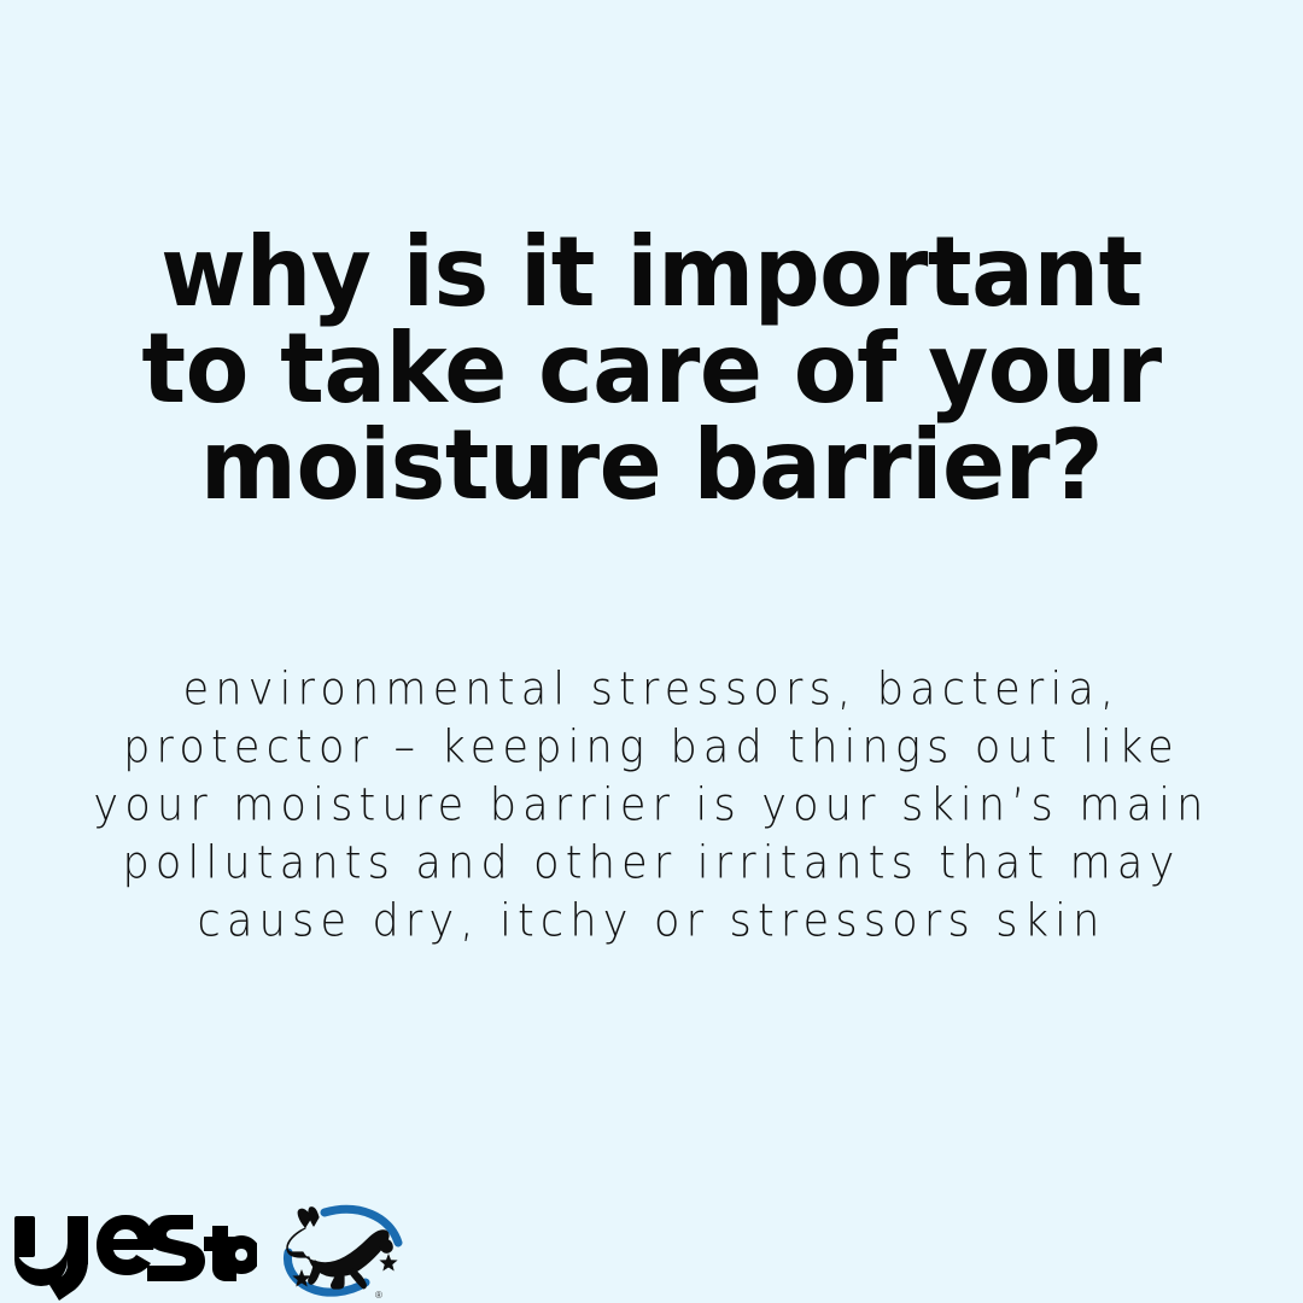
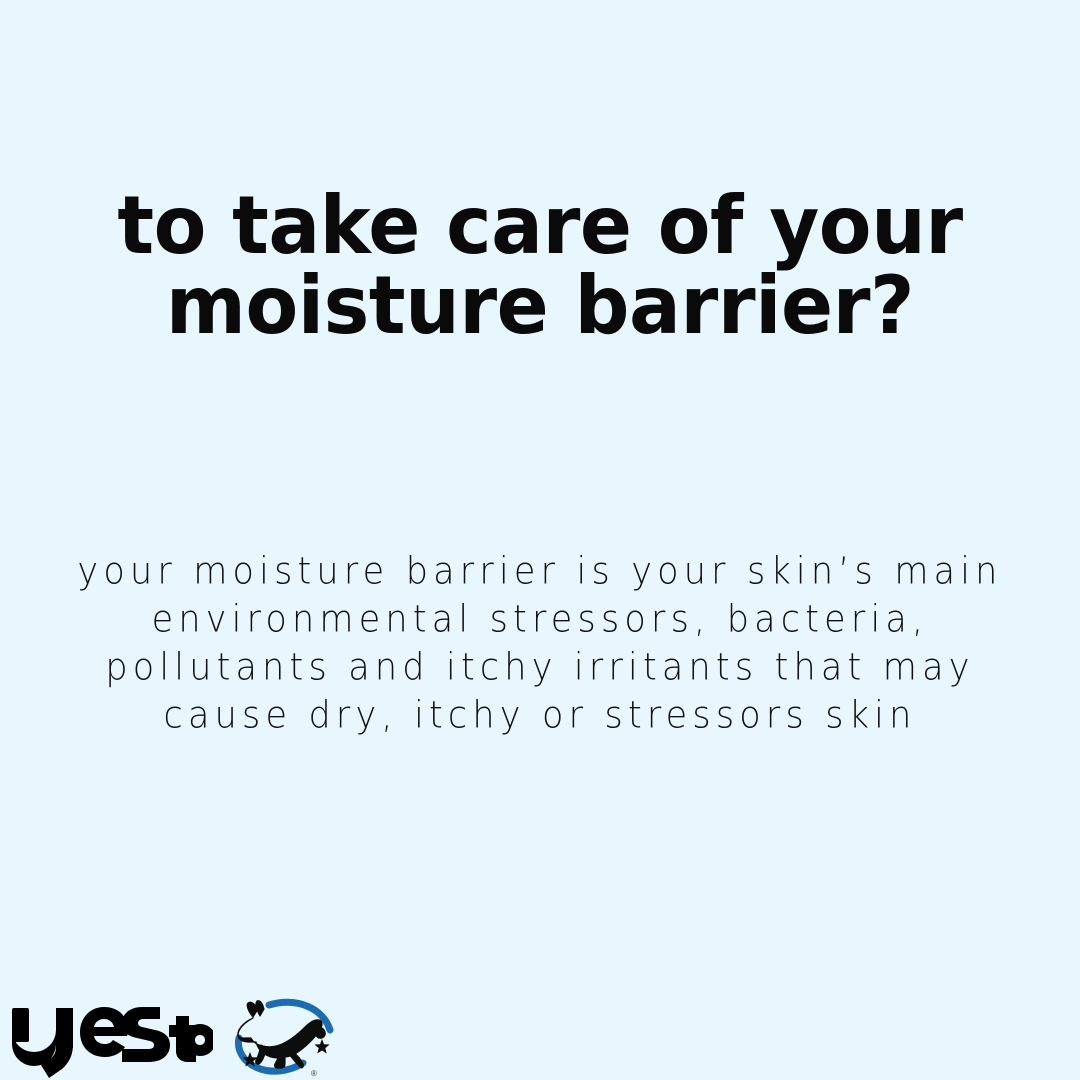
- why is it important
  to take care of your
  moisture barrier?
- environmental stressors, bacteria,
+ your moisture barrier is your skin’s main
- protector – keeping bad things out like
- your moisture barrier is your skin’s main
+ environmental stressors, bacteria,
- pollutants and other irritants that may
+ pollutants and itchy irritants that may
  cause dry, itchy or stressors skin
  ®
